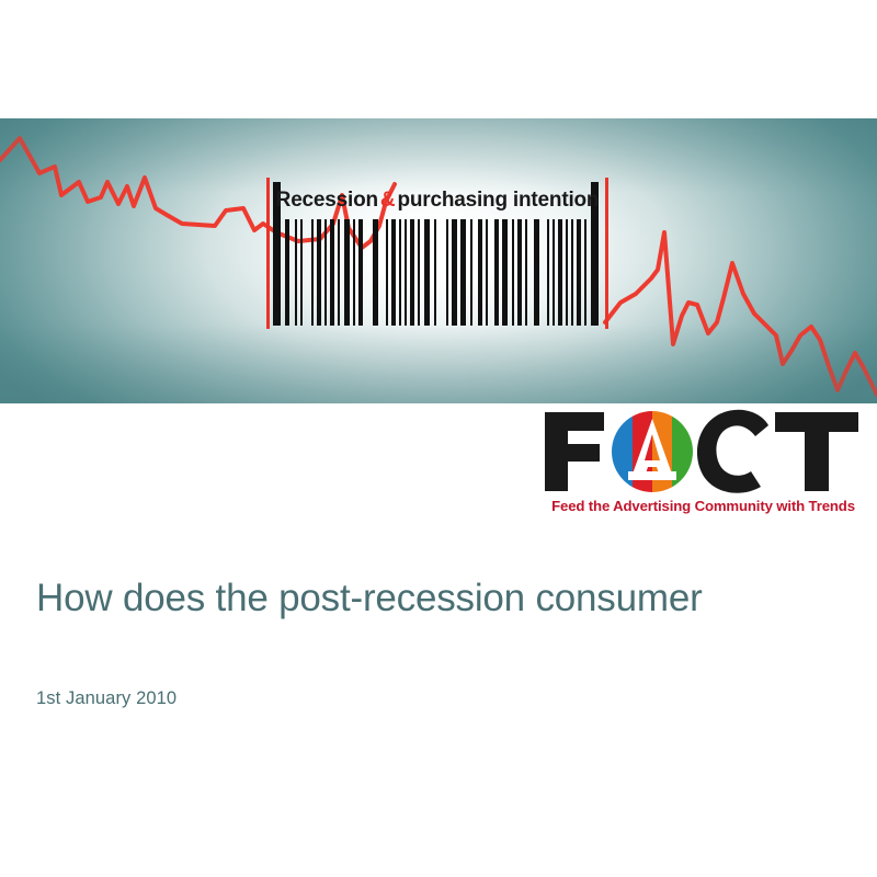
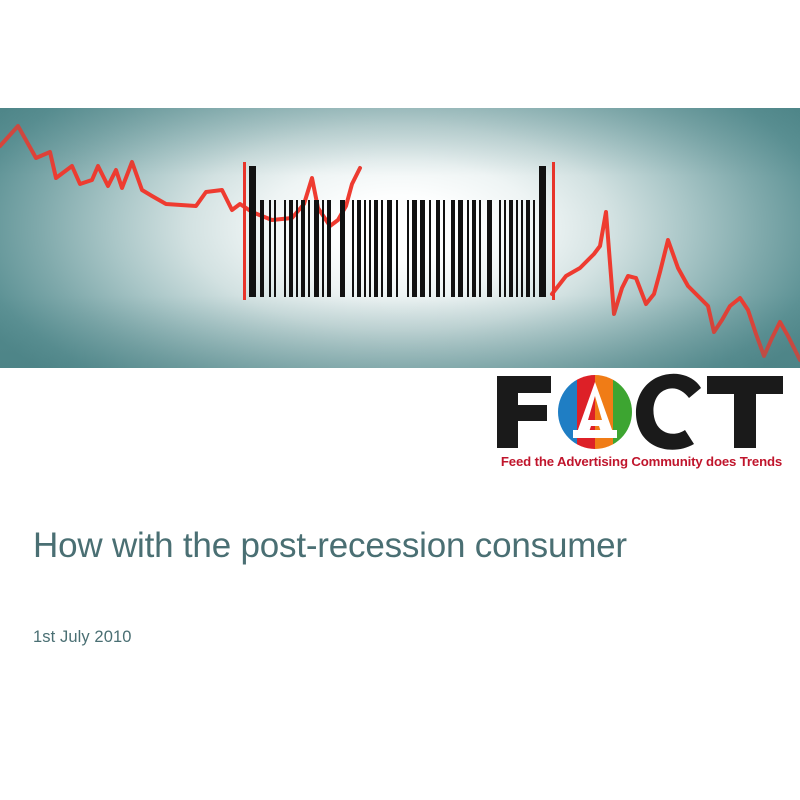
- Recession
- &
- purchasing intention
- Feed the Advertising Community with Trends
+ Feed the Advertising Community does Trends
- How does the post-recession consumer
+ How with the post-recession consumer
- 1st January 2010
+ 1st July 2010
